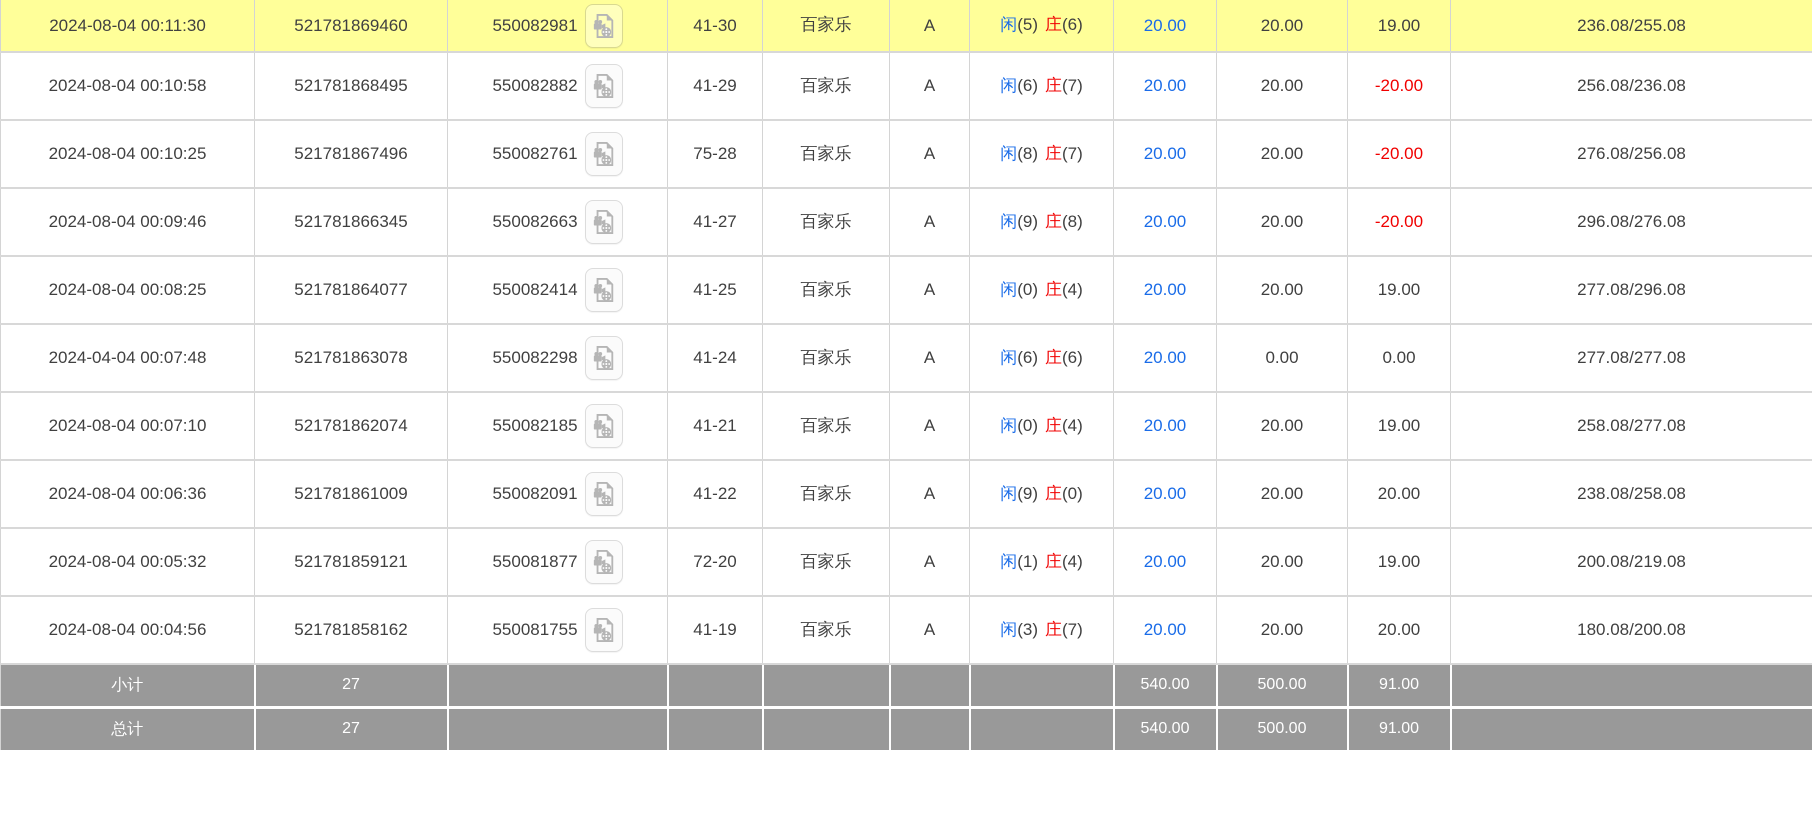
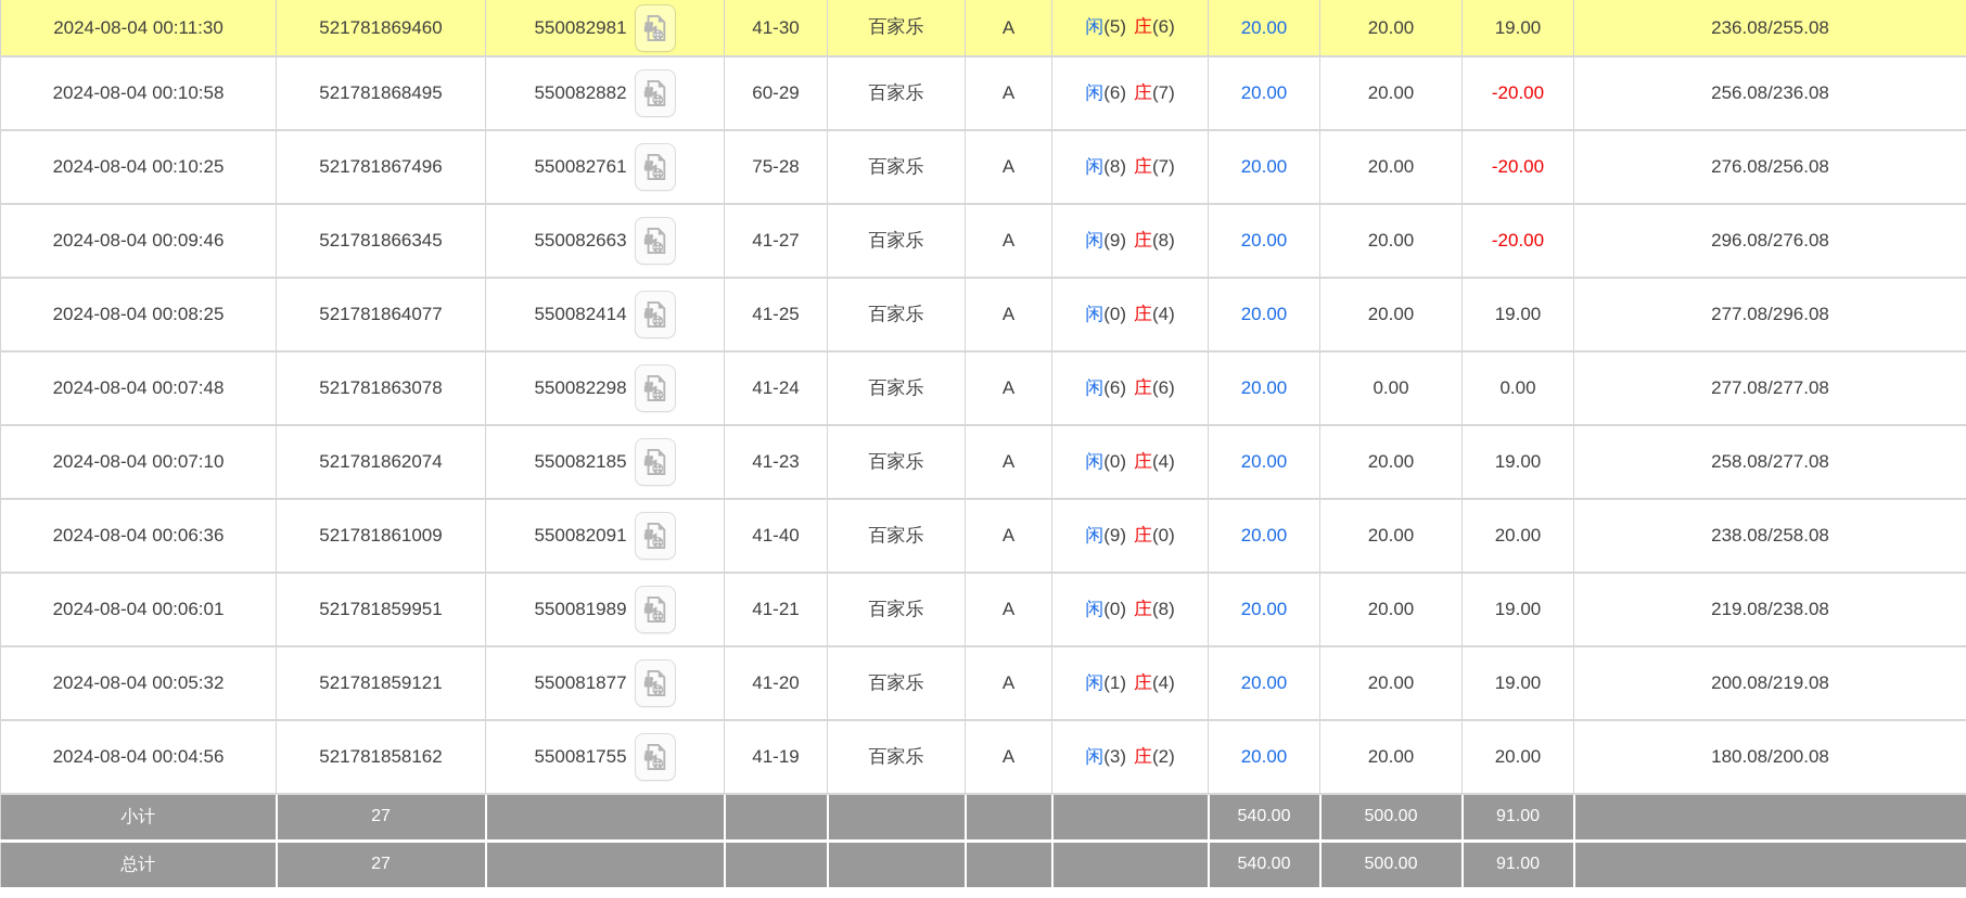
  2024-08-04 00:11:30	521781869460	550082981	41-30	百家乐	A	闲(5) 庄(6)	20.00	20.00	19.00	236.08/255.08
- 2024-08-04 00:10:58	521781868495	550082882	41-29	百家乐	A	闲(6) 庄(7)	20.00	20.00	-20.00	256.08/236.08
+ 2024-08-04 00:10:58	521781868495	550082882	60-29	百家乐	A	闲(6) 庄(7)	20.00	20.00	-20.00	256.08/236.08
  2024-08-04 00:10:25	521781867496	550082761	75-28	百家乐	A	闲(8) 庄(7)	20.00	20.00	-20.00	276.08/256.08
  2024-08-04 00:09:46	521781866345	550082663	41-27	百家乐	A	闲(9) 庄(8)	20.00	20.00	-20.00	296.08/276.08
  2024-08-04 00:08:25	521781864077	550082414	41-25	百家乐	A	闲(0) 庄(4)	20.00	20.00	19.00	277.08/296.08
- 2024-04-04 00:07:48	521781863078	550082298	41-24	百家乐	A	闲(6) 庄(6)	20.00	0.00	0.00	277.08/277.08
+ 2024-08-04 00:07:48	521781863078	550082298	41-24	百家乐	A	闲(6) 庄(6)	20.00	0.00	0.00	277.08/277.08
- 2024-08-04 00:07:10	521781862074	550082185	41-21	百家乐	A	闲(0) 庄(4)	20.00	20.00	19.00	258.08/277.08
+ 2024-08-04 00:07:10	521781862074	550082185	41-23	百家乐	A	闲(0) 庄(4)	20.00	20.00	19.00	258.08/277.08
- 2024-08-04 00:06:36	521781861009	550082091	41-22	百家乐	A	闲(9) 庄(0)	20.00	20.00	20.00	238.08/258.08
+ 2024-08-04 00:06:36	521781861009	550082091	41-40	百家乐	A	闲(9) 庄(0)	20.00	20.00	20.00	238.08/258.08
+ 2024-08-04 00:06:01	521781859951	550081989	41-21	百家乐	A	闲(0) 庄(8)	20.00	20.00	19.00	219.08/238.08
- 2024-08-04 00:05:32	521781859121	550081877	72-20	百家乐	A	闲(1) 庄(4)	20.00	20.00	19.00	200.08/219.08
+ 2024-08-04 00:05:32	521781859121	550081877	41-20	百家乐	A	闲(1) 庄(4)	20.00	20.00	19.00	200.08/219.08
- 2024-08-04 00:04:56	521781858162	550081755	41-19	百家乐	A	闲(3) 庄(7)	20.00	20.00	20.00	180.08/200.08
+ 2024-08-04 00:04:56	521781858162	550081755	41-19	百家乐	A	闲(3) 庄(2)	20.00	20.00	20.00	180.08/200.08
  小计	27						540.00	500.00	91.00
  总计	27						540.00	500.00	91.00
